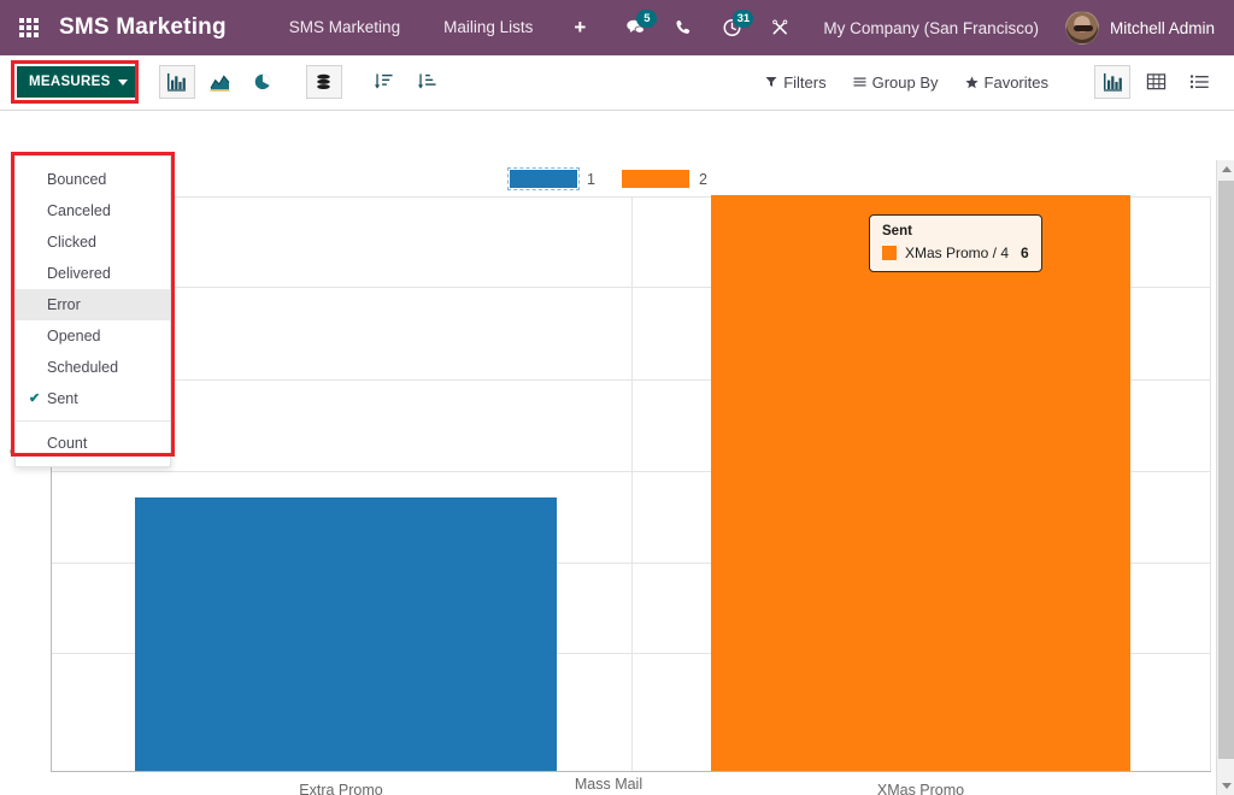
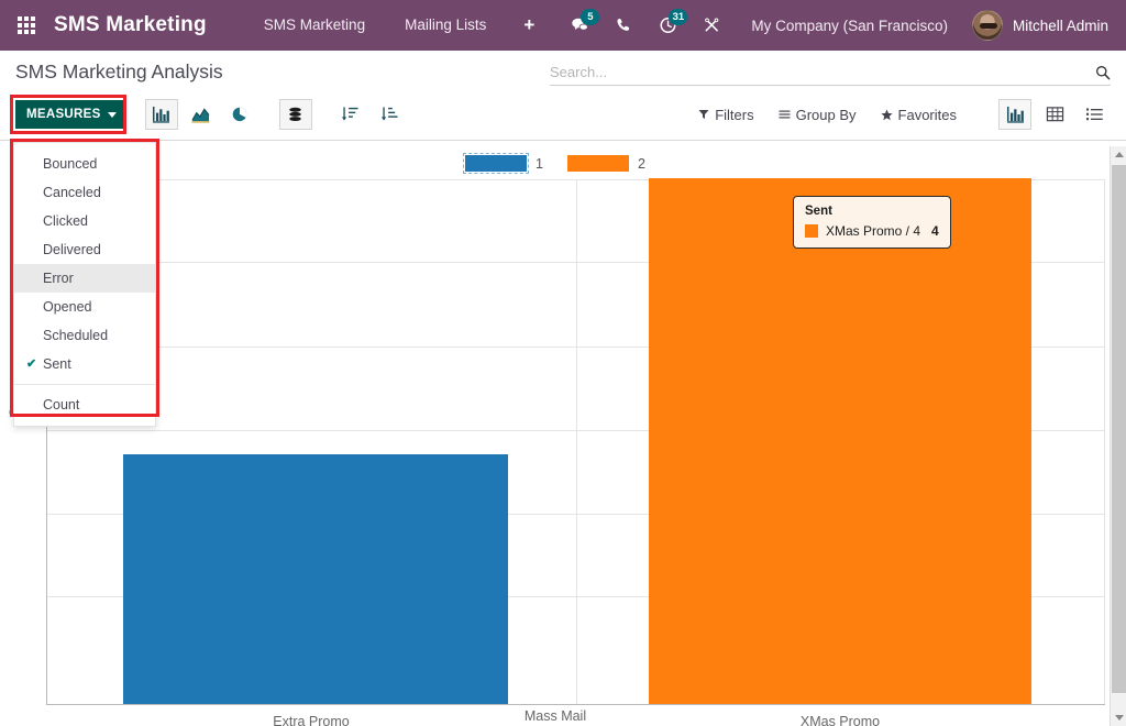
  SMS Marketing
  SMS Marketing
  Mailing Lists
  +
  5
  31
  My Company (San Francisco)
  Mitchell Admin
+ SMS Marketing Analysis
+ Search...
  MEASURES
  Filters
  Group By
  Favorites
  Bounced
  Canceled
  Clicked
  Delivered
  Error
  Opened
  Scheduled
  ✔
  Sent
  Count
  1
  2
  Extra Promo
  XMas Promo
  Mass Mail
  Sent
  XMas Promo / 4
- 6
+ 4
